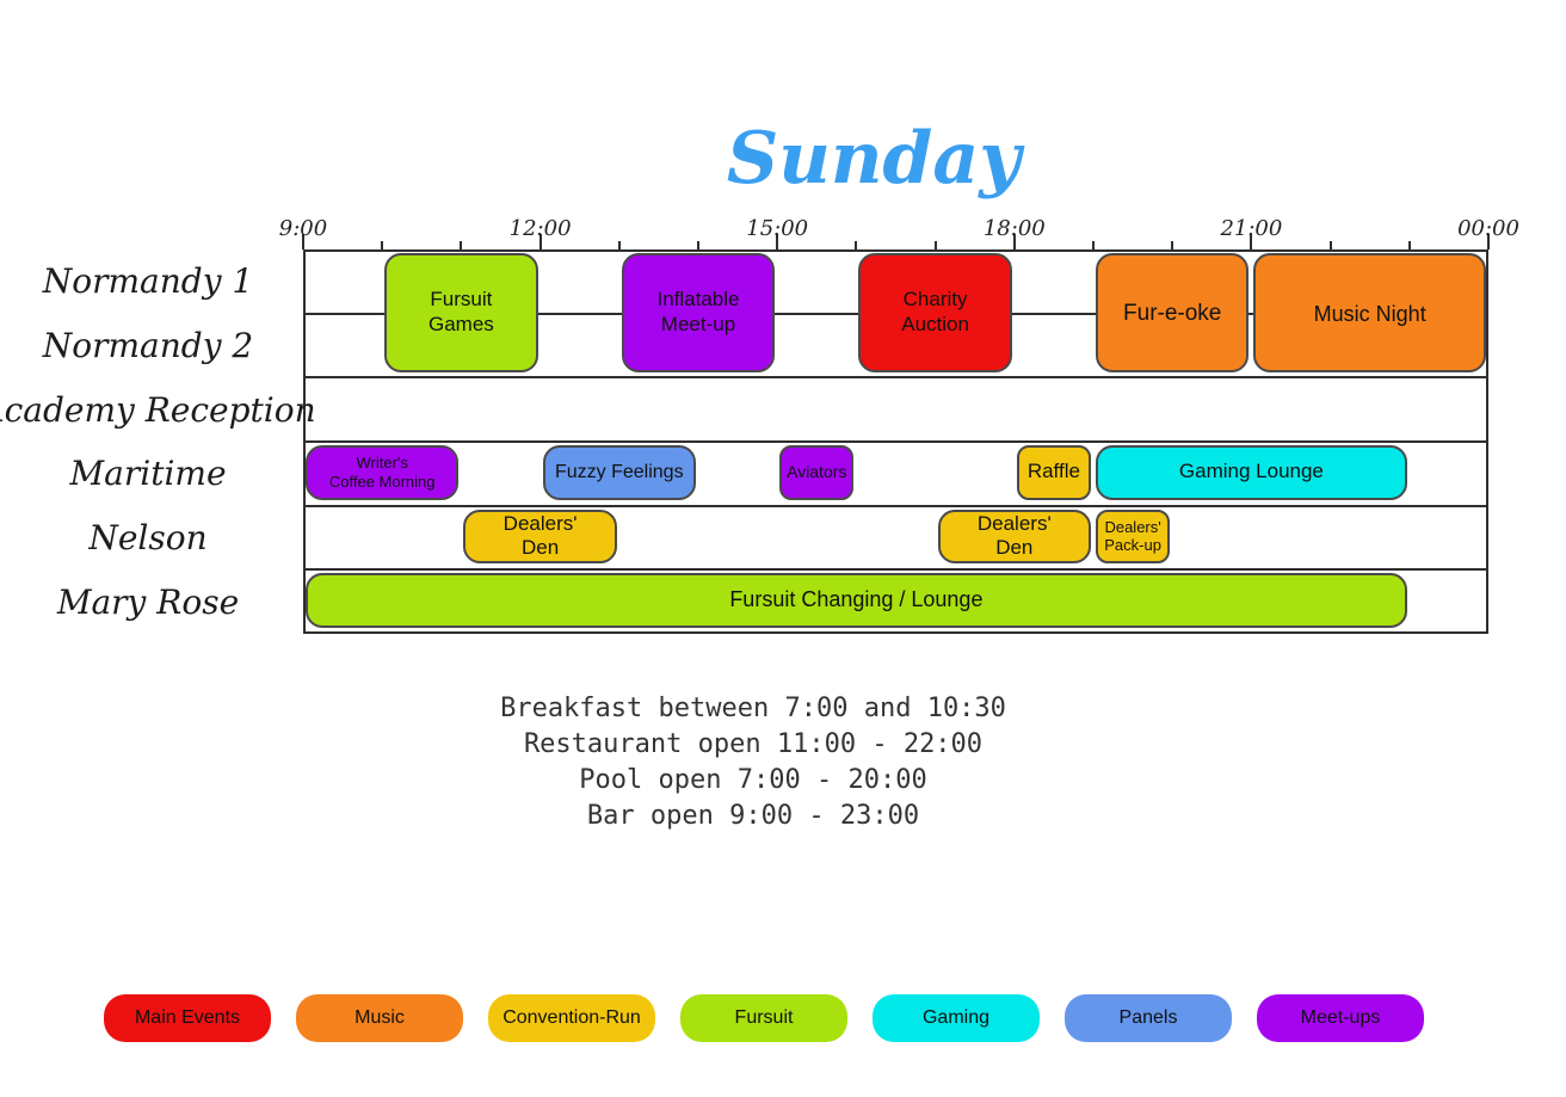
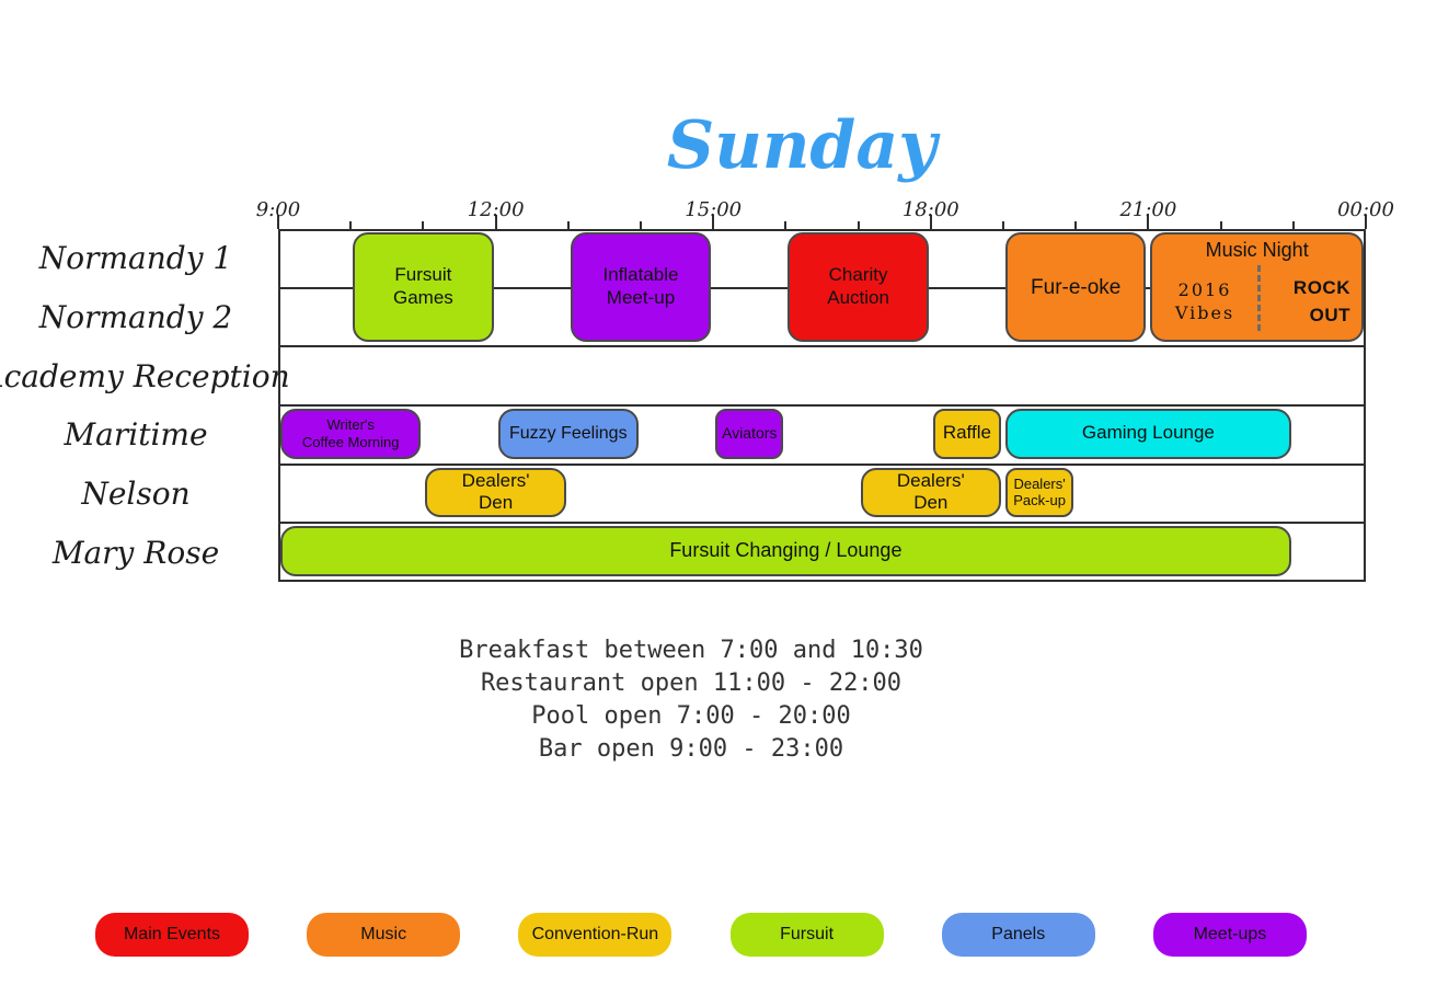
  Sunday
  9:00
  12:00
  15:00
  18:00
  21:00
  00:00
  Normandy 1
  Normandy 2
  cademy Reception
  Maritime
  Nelson
  Mary Rose
  Fursuit
  Games
  Inflatable
  Meet-up
  Charity
  Auction
  Fur-e-oke
  Music Night
+ 2016
+ Vibes
+ ROCK
+ OUT
  Writer's
  Coffee Morning
  Fuzzy Feelings
  Aviators
  Raffle
  Gaming Lounge
  Dealers'
  Den
  Dealers'
  Den
  Dealers'
  Pack-up
  Fursuit Changing / Lounge
  Breakfast between 7:00 and 10:30
  Restaurant open 11:00 - 22:00
  Pool open 7:00 - 20:00
  Bar open 9:00 - 23:00
  Main Events
  Music
  Convention-Run
  Fursuit
- Gaming
  Panels
  Meet-ups
